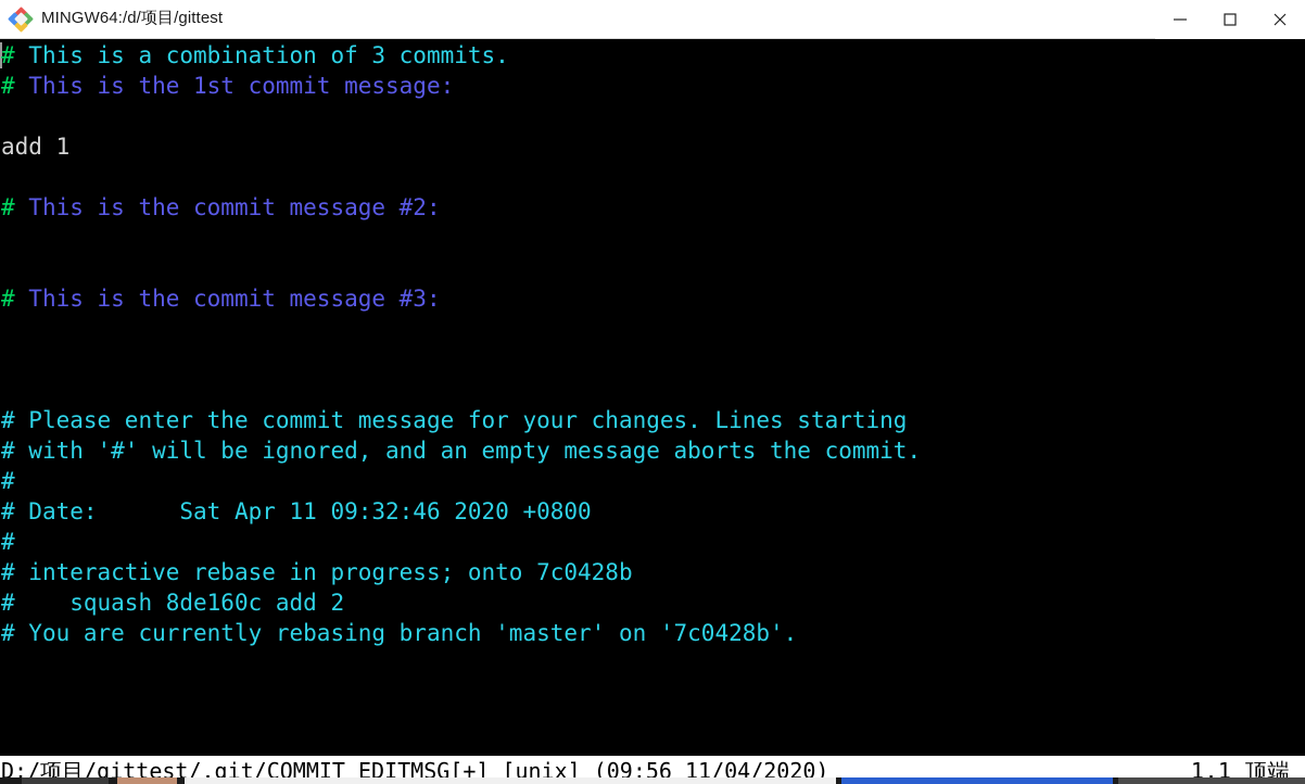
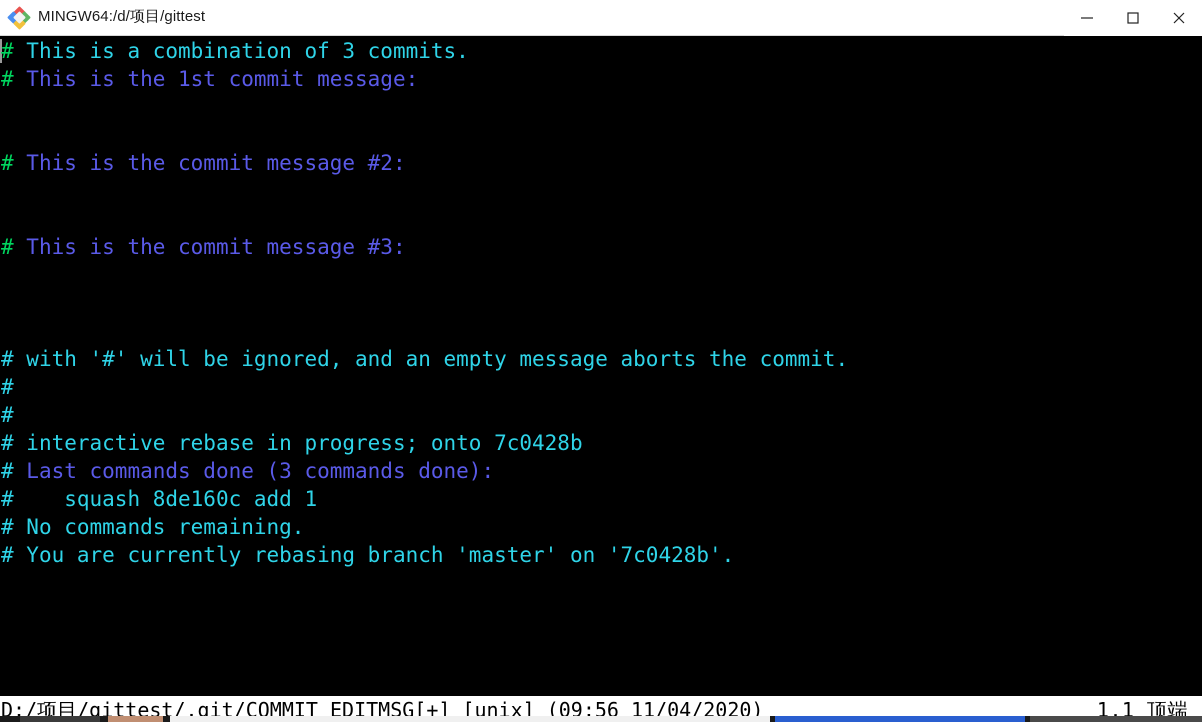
  MINGW64:/d/项目/gittest
  # This is a combination of 3 commits.
  # This is the 1st commit message:
- add 1
  # This is the commit message #2:
  # This is the commit message #3:
- # Please enter the commit message for your changes. Lines starting
  # with '#' will be ignored, and an empty message aborts the commit.
  #
- # Date: Sat Apr 11 09:32:46 2020 +0800
  #
  # interactive rebase in progress; onto 7c0428b
+ # Last commands done (3 commands done):
- # squash 8de160c add 2
+ # squash 8de160c add 1
+ # No commands remaining.
  # You are currently rebasing branch 'master' on '7c0428b'.
  D:/项目/gittest/.git/COMMIT EDITMSG[+] [unix] (09:56 11/04/2020)
  1,1 顶端
